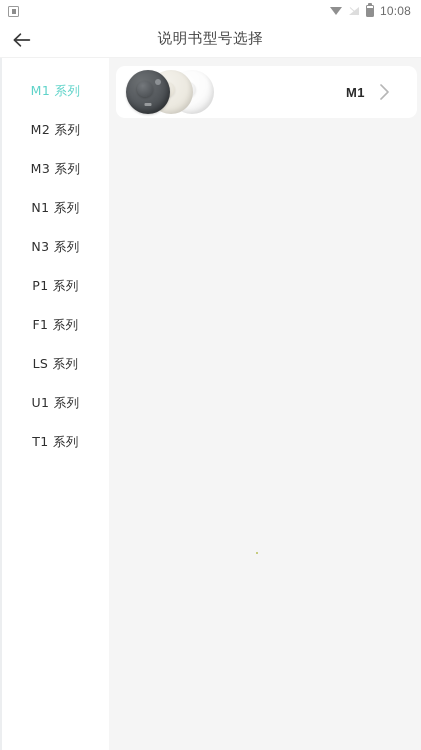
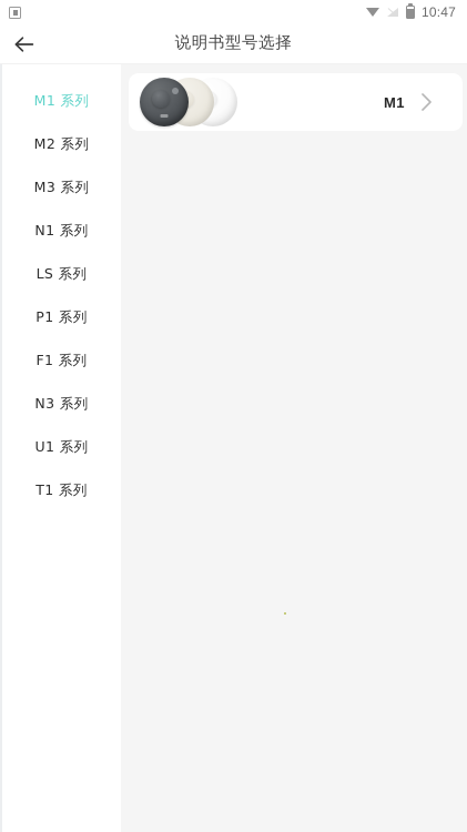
- 10:08
+ 10:47
  说明书型号选择
  M1 系列
  M2 系列
  M3 系列
  N1 系列
- N3 系列
+ LS 系列
  P1 系列
  F1 系列
- LS 系列
+ N3 系列
  U1 系列
  T1 系列
  M1
